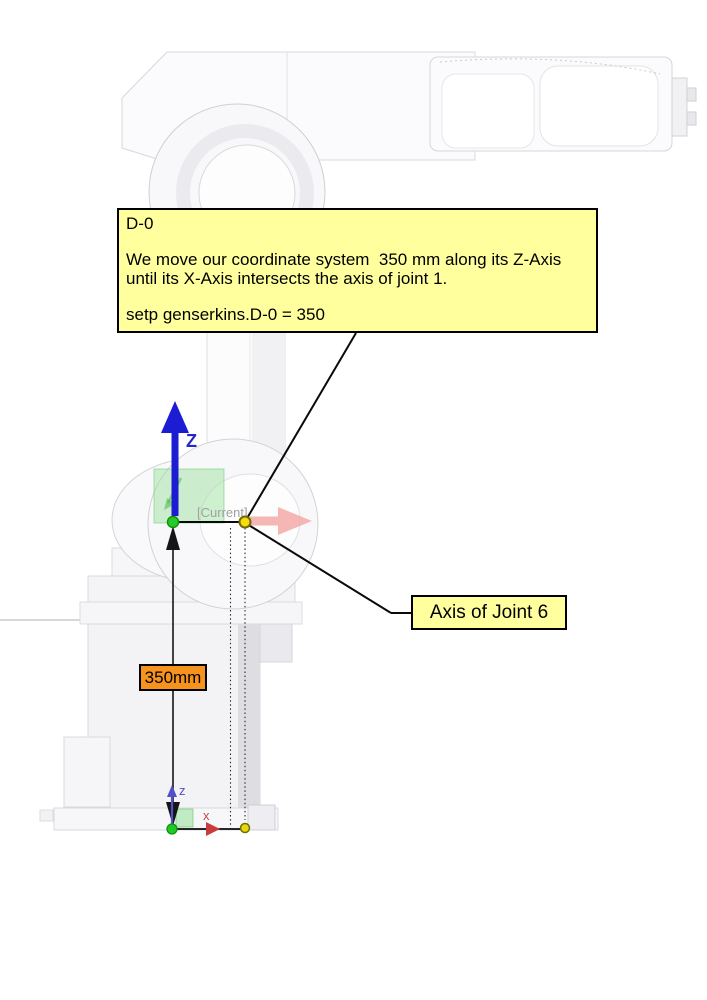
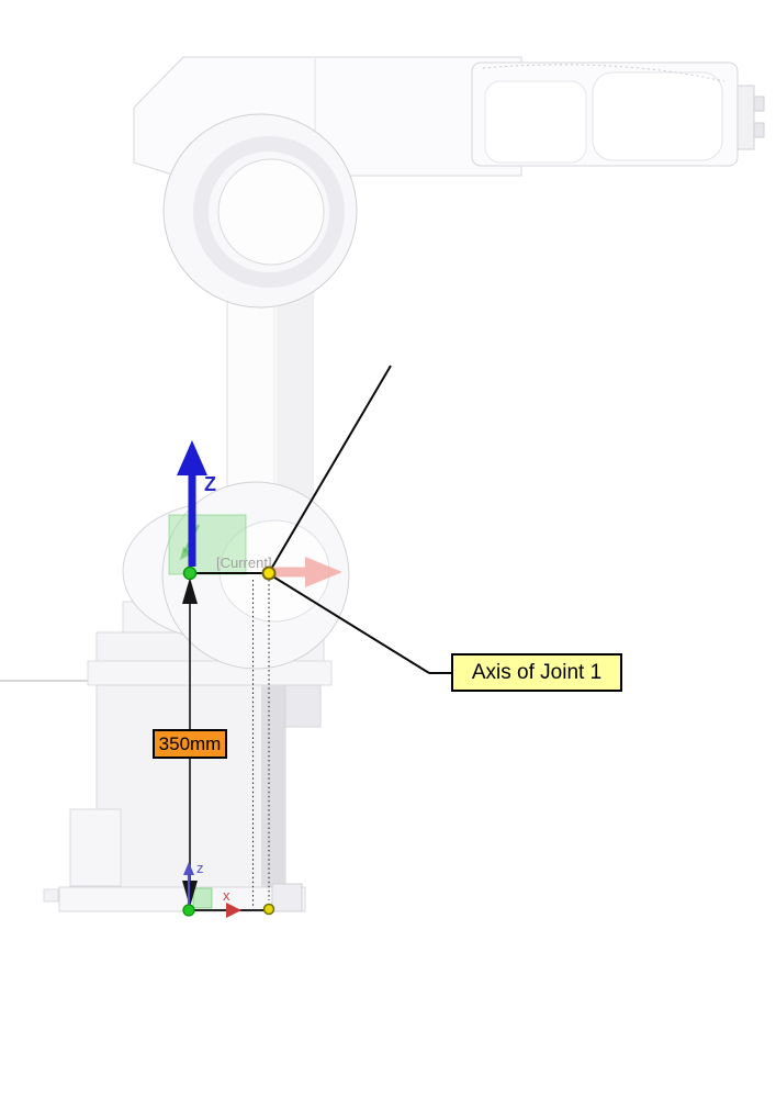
  Z
  [Current]
  z
  x
- D-0
- We move our coordinate system 350 mm along its Z-Axis
- until its X-Axis intersects the axis of joint 1.
- setp genserkins.D-0 = 350
- Axis of Joint 6
+ Axis of Joint 1
  350mm
